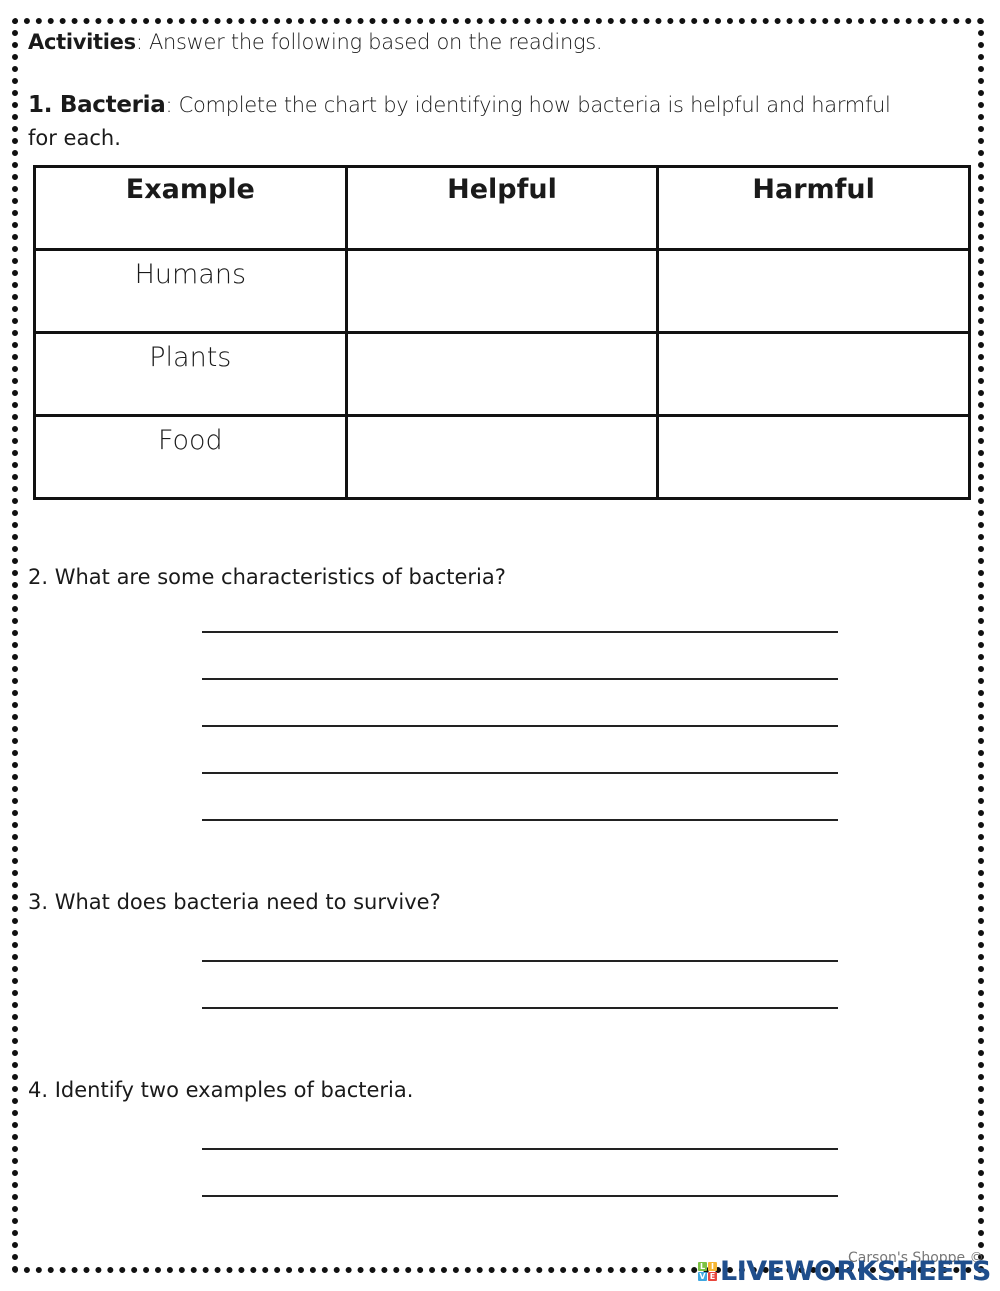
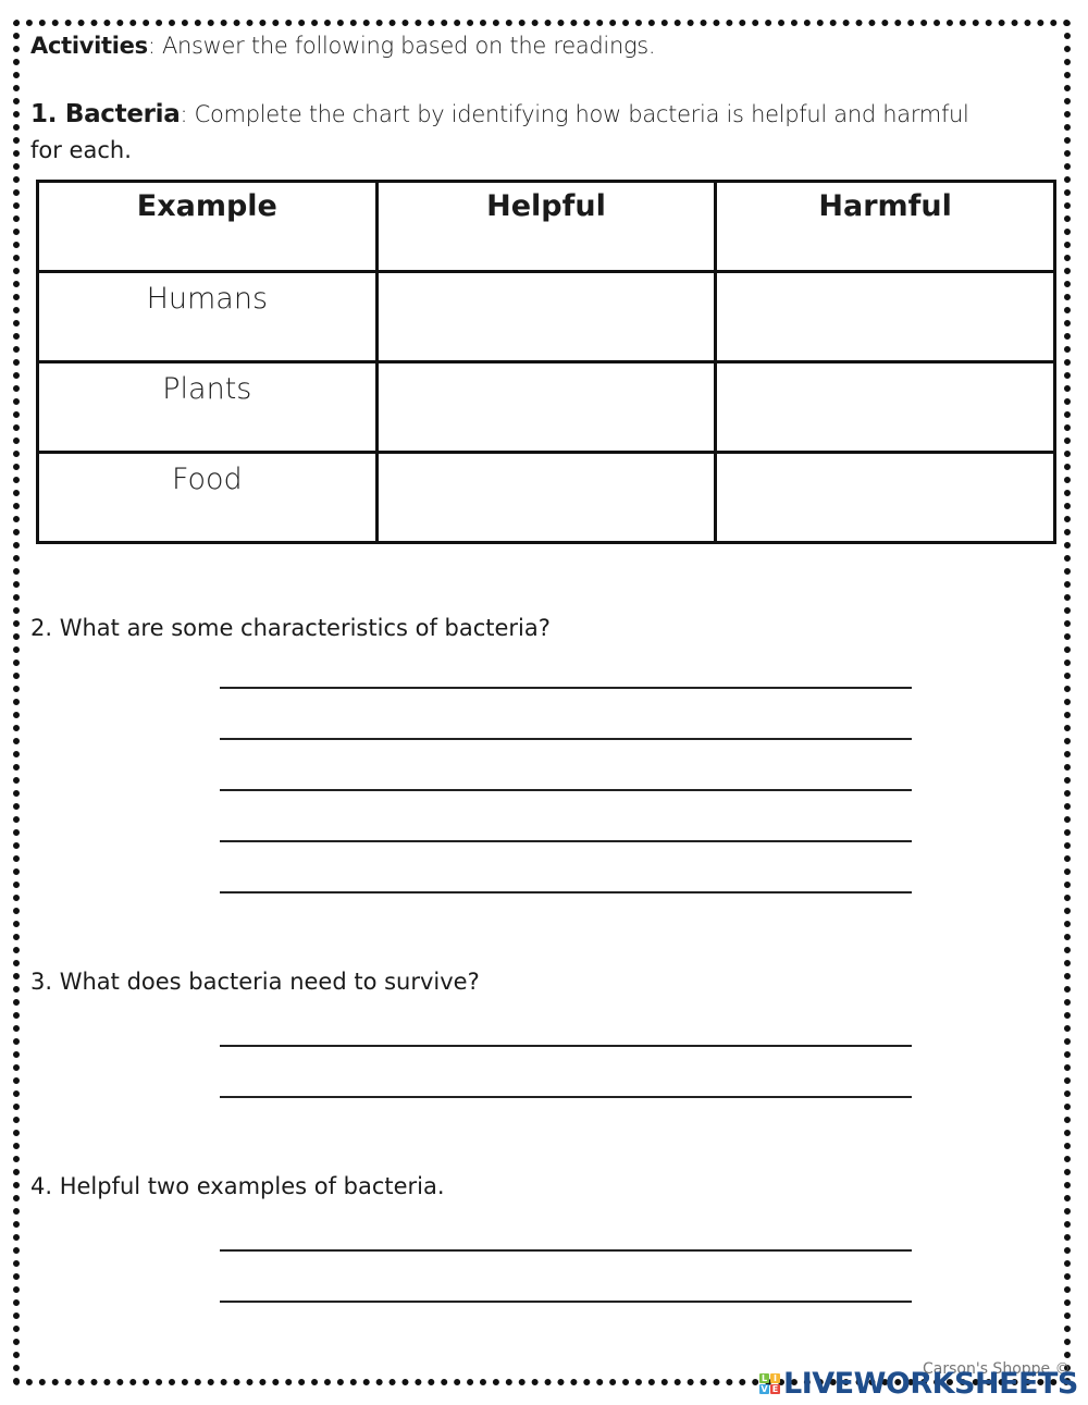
  Activities: Answer the following based on the readings.
  1. Bacteria: Complete the chart by identifying how bacteria is helpful and harmful
  for each.
  Example	Helpful	Harmful
  Humans
  Plants
  Food
  2. What are some characteristics of bacteria?
  3. What does bacteria need to survive?
- 4. Identify two examples of bacteria.
+ 4. Helpful two examples of bacteria.
  Carson's Shoppe ©
  L
  I
  V
  E
  LIVEWORKSHEETS
